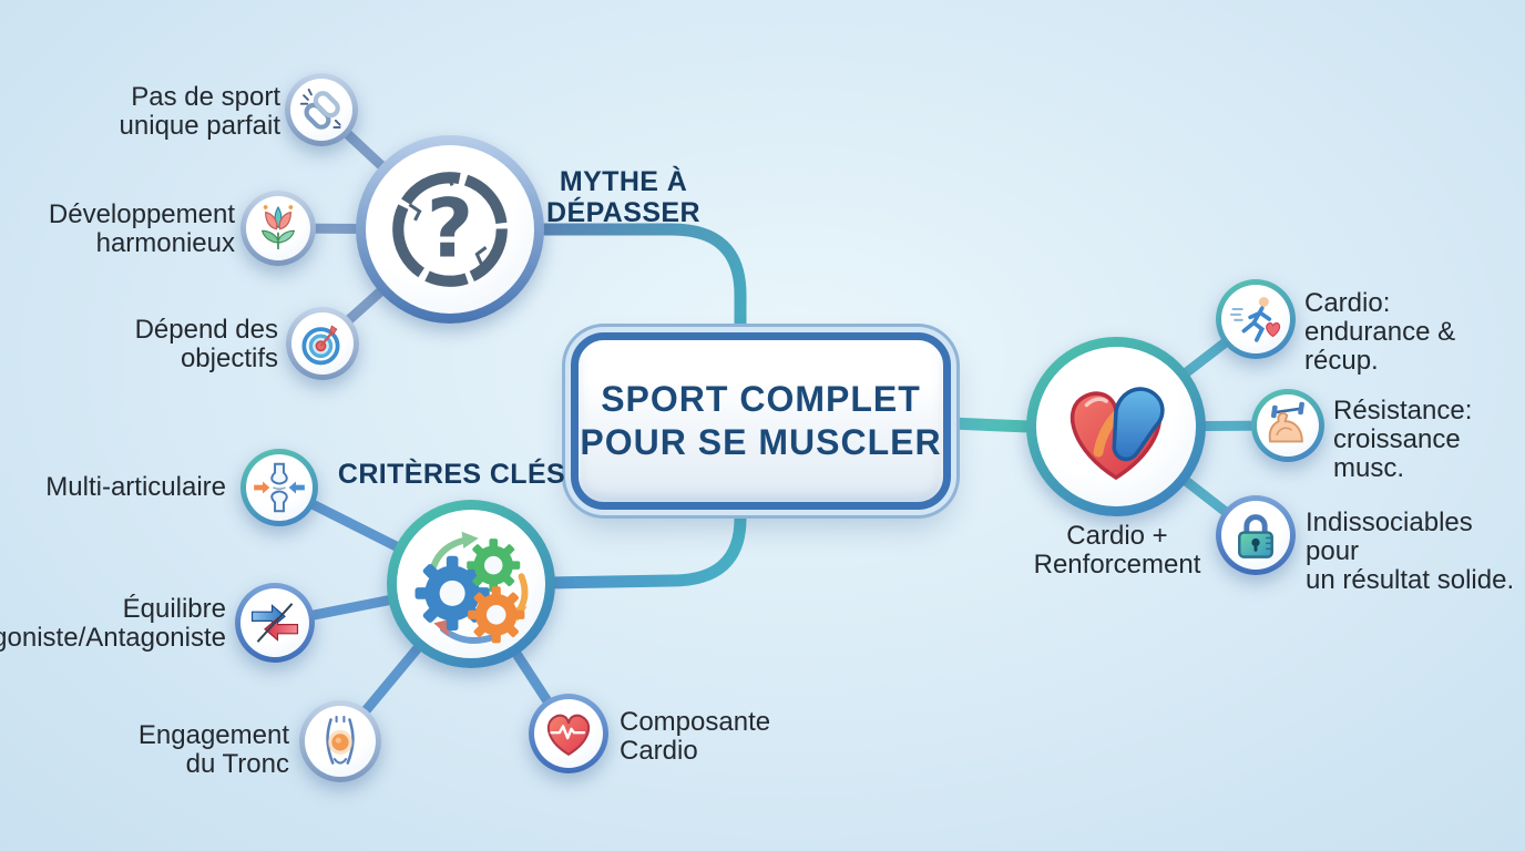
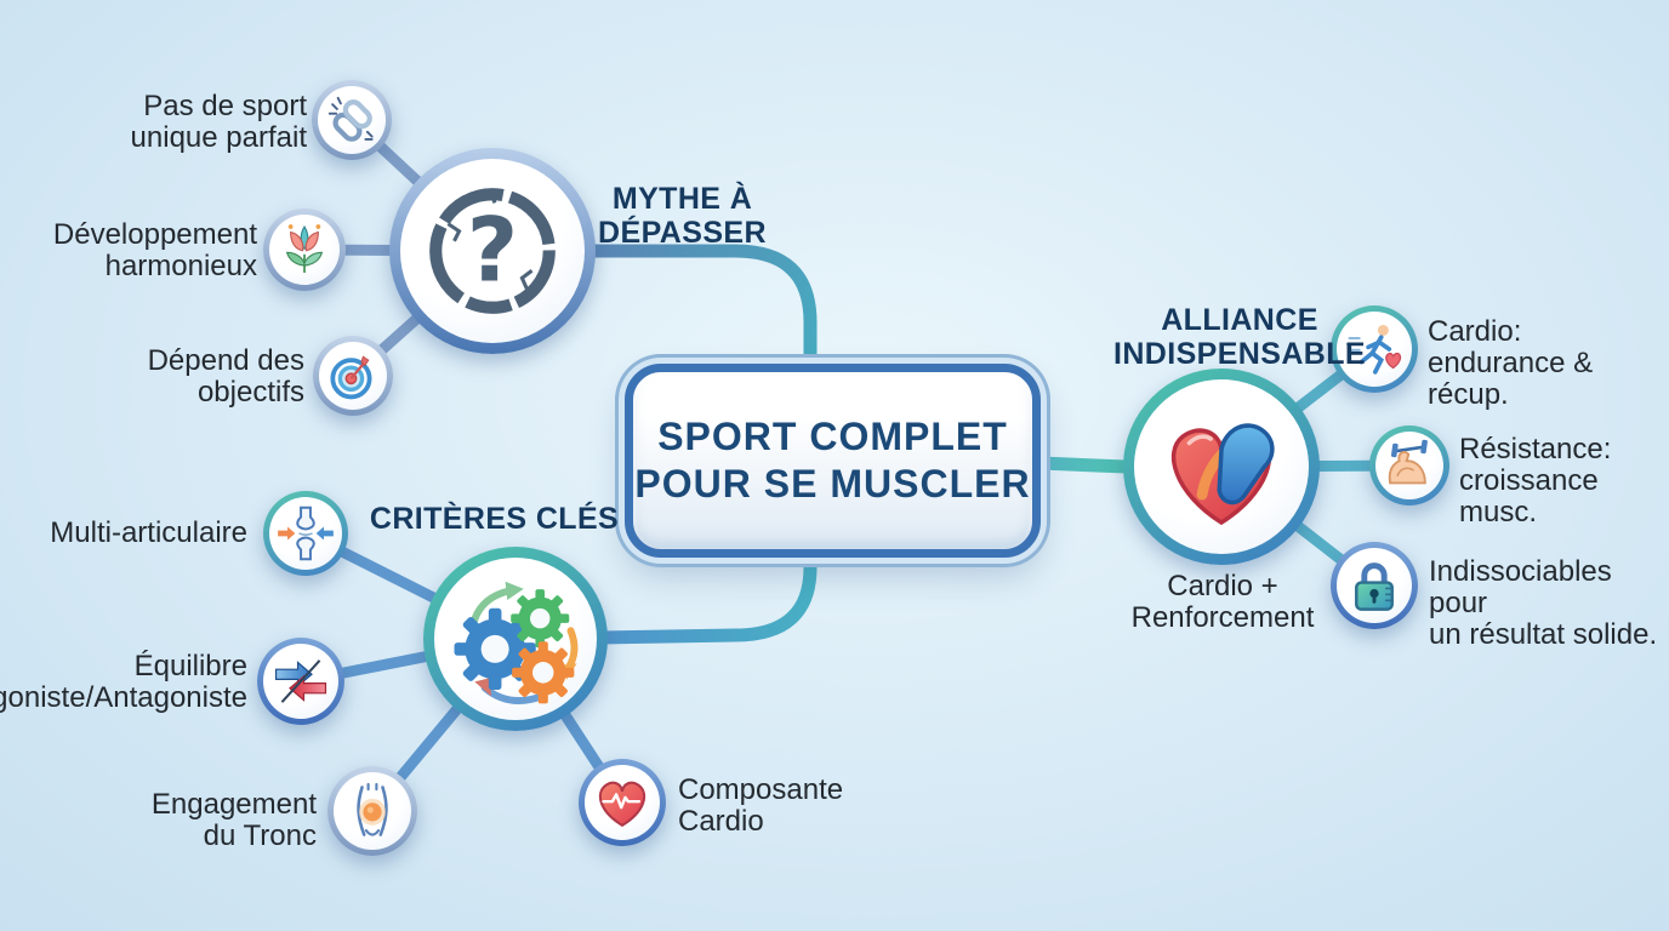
  SPORT COMPLET
  POUR SE MUSCLER
  ?
  MYTHE À
  DÉPASSER
  Pas de sport
  unique parfait
  Développement
  harmonieux
  Dépend des
  objectifs
  CRITÈRES CLÉS
  Multi-articulaire
  Équilibre
  oniste/Antagoniste
  Engagement
  du Tronc
  Composante
  Cardio
+ ALLIANCE
+ INDISPENSABLE
  Cardio +
  Renforcement
  Cardio:
  endurance & récup.
  Résistance:
  croissance musc.
  Indissociables pour
  un résultat solide.
